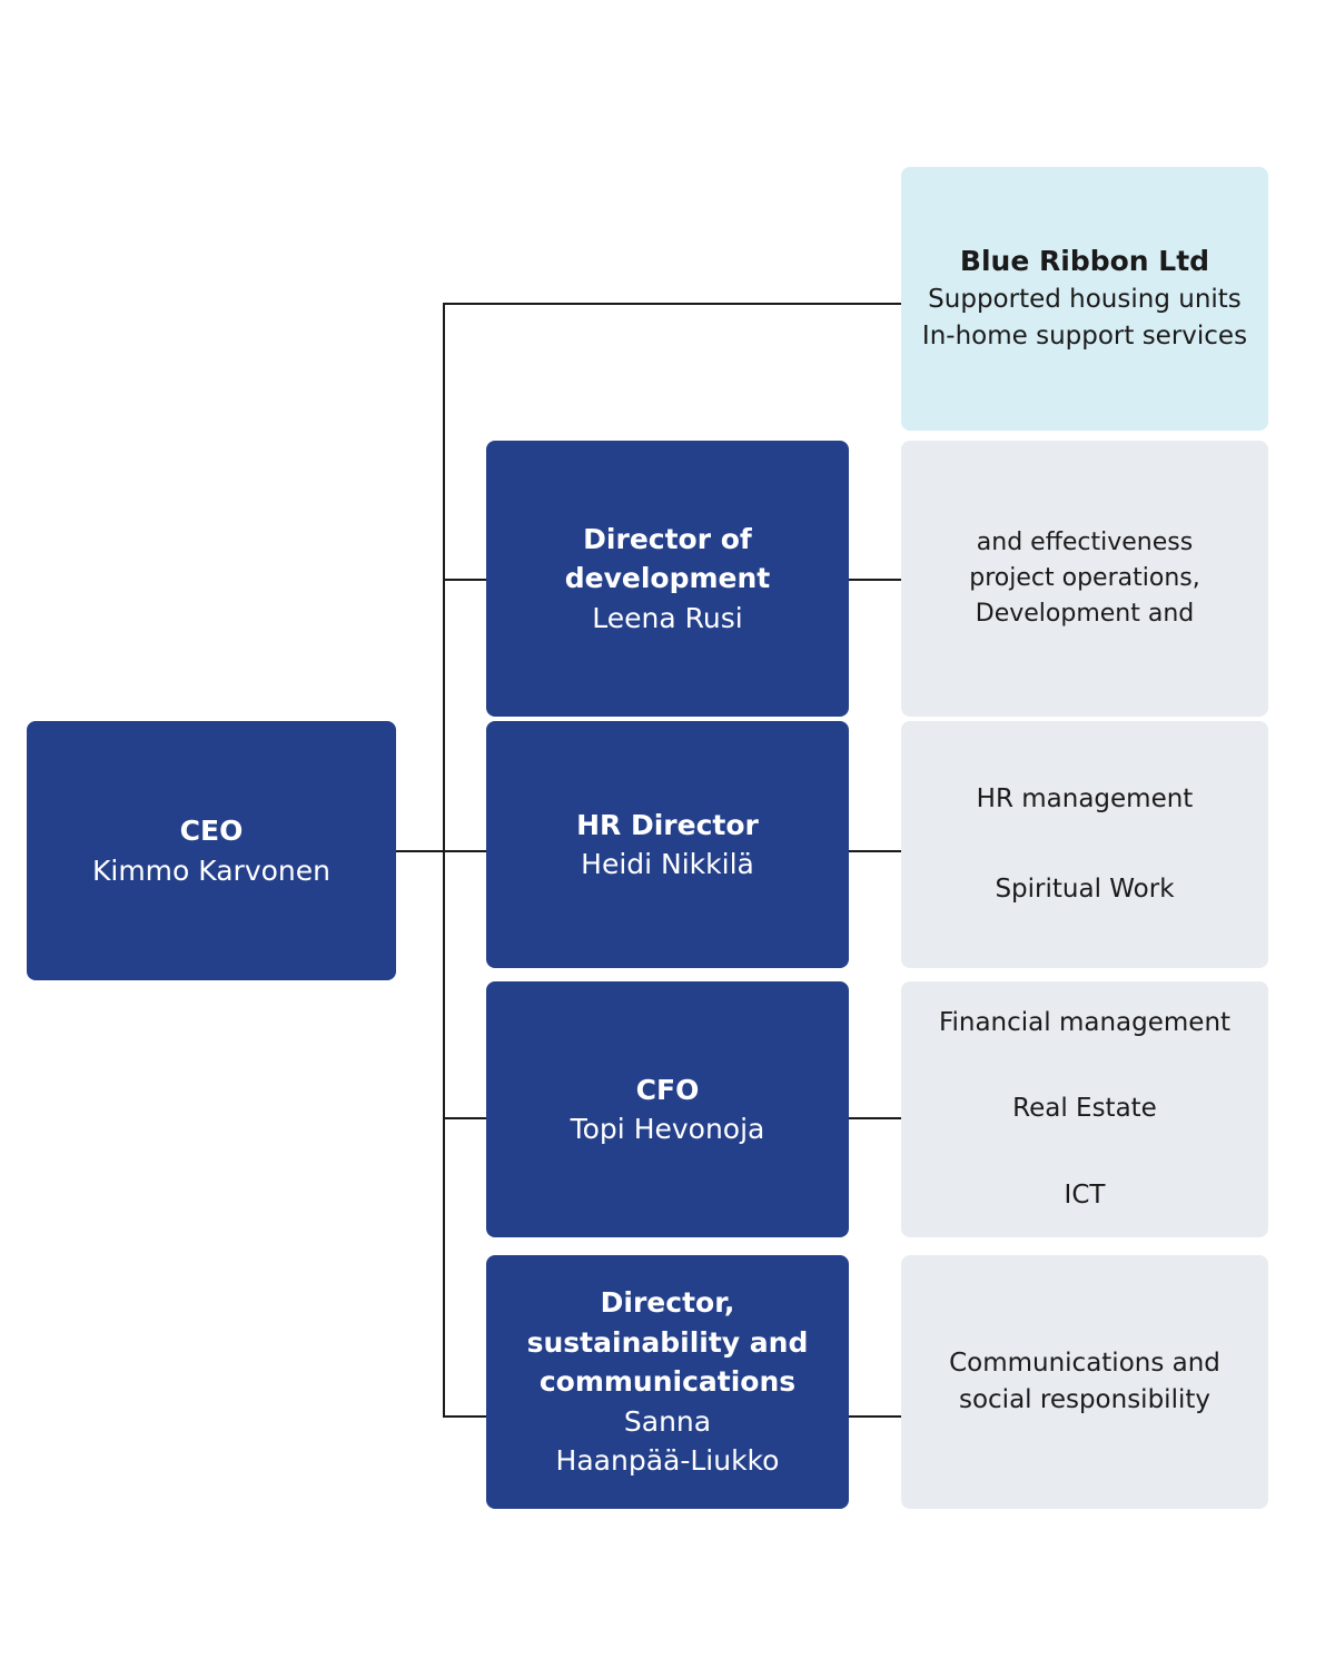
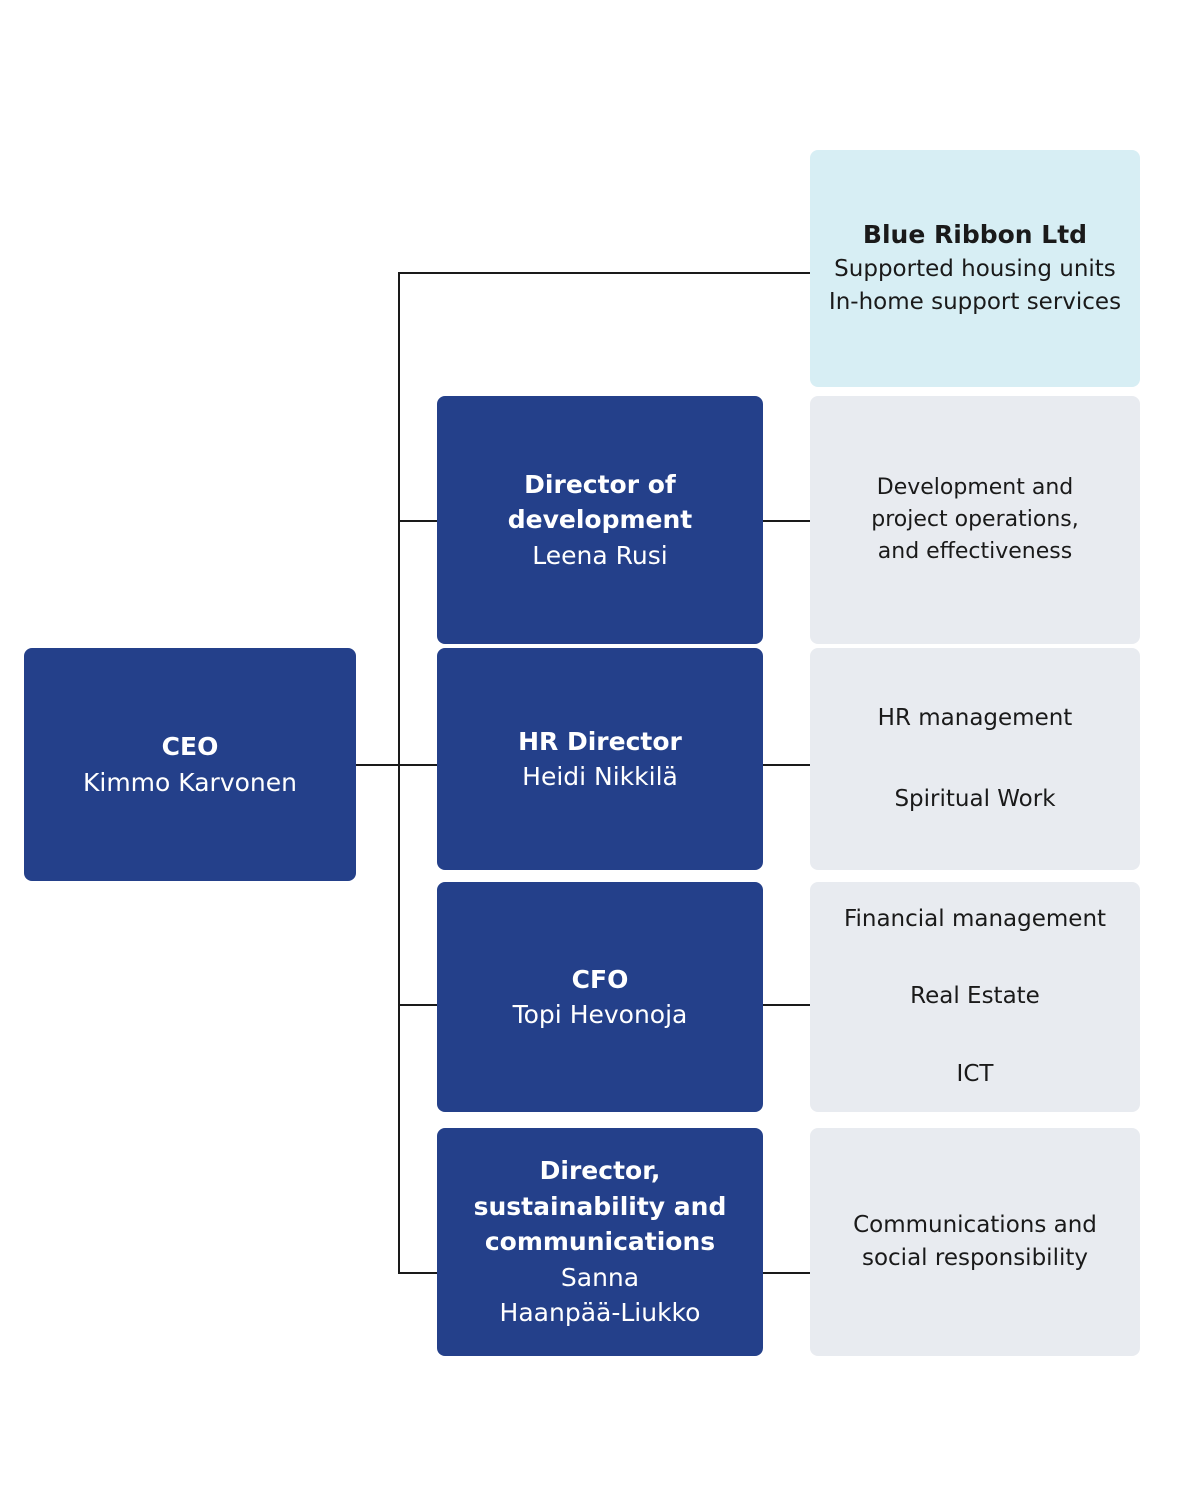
  CEO
  Kimmo Karvonen
  Blue Ribbon Ltd
  Supported housing units
  In-home support services
  Director of
  development
  Leena Rusi
- and effectiveness
+ Development and
  project operations,
- Development and
+ and effectiveness
  HR Director
  Heidi Nikkilä
  HR management
  Spiritual Work
  CFO
  Topi Hevonoja
  Financial management
  Real Estate
  ICT
  Director,
  sustainability and
  communications
  Sanna
  Haanpää-Liukko
  Communications and
  social responsibility
